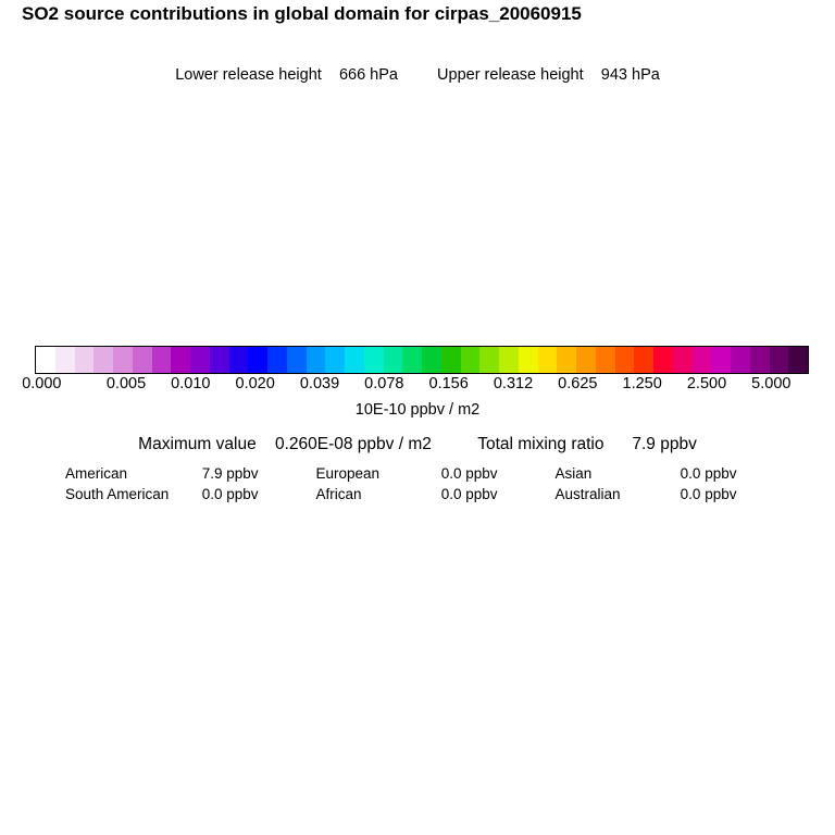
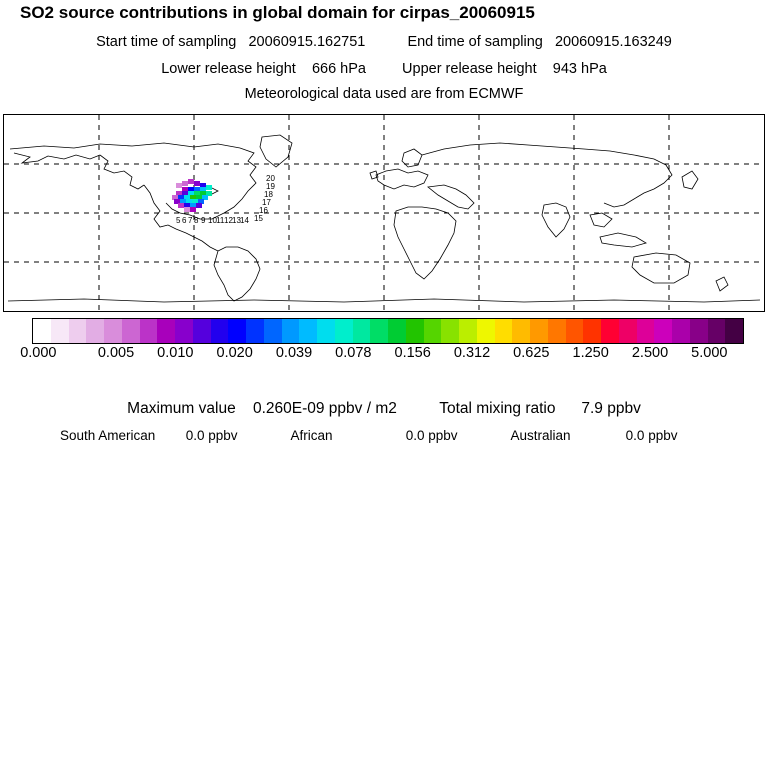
  SO2 source contributions in global domain for cirpas_20060915
+ Start time of sampling 20060915.162751 End time of sampling 20060915.163249
  Lower release height 666 hPa Upper release height 943 hPa
+ Meteorological data used are from ECMWF
+ 20
+ 19
+ 18
+ 17
+ 16
+ 15
+ 14
+ 13
+ 12
+ 11
+ 10
+ 9
+ 8
+ 7
+ 6
+ 5
  0.000
  0.005
  0.010
  0.020
  0.039
  0.078
  0.156
  0.312
  0.625
  1.250
  2.500
  5.000
- 10E-10 ppbv / m2
- Maximum value 0.260E-08 ppbv / m2 Total mixing ratio 7.9 ppbv
+ Maximum value 0.260E-09 ppbv / m2 Total mixing ratio 7.9 ppbv
- American	7.9 ppbv	European	0.0 ppbv	Asian	0.0 ppbv
  South American	0.0 ppbv	African	0.0 ppbv	Australian	0.0 ppbv
